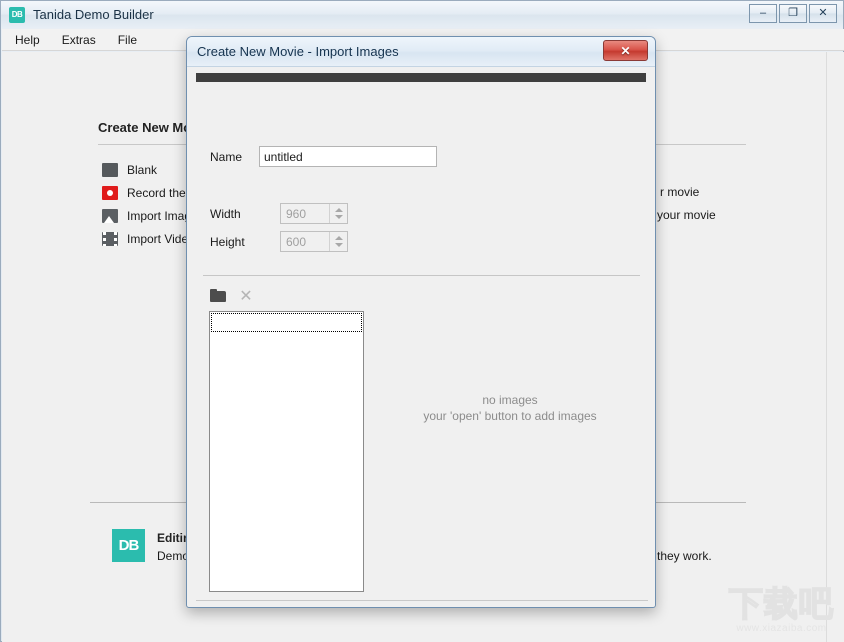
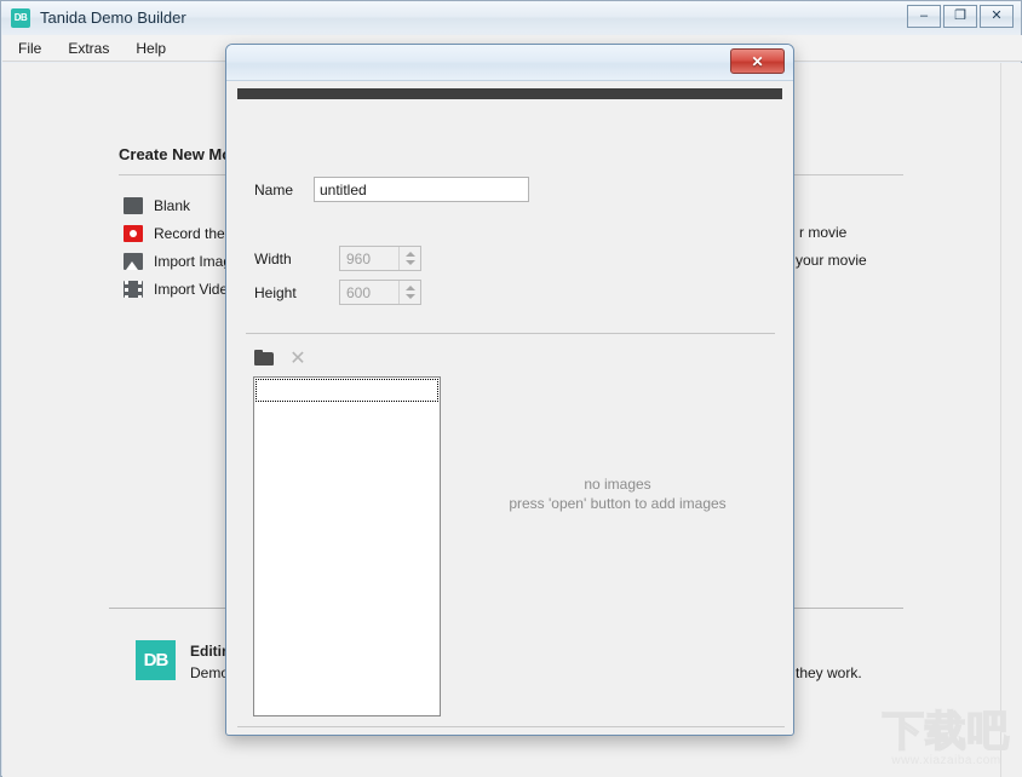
  DB
  Tanida Demo Builder
  –
  ❐
  ✕
- Help
+ File
  Extras
- File
+ Help
  Create New M
  Blank
  Record the
  Import Ima
  Import Vide
  r movie
  your movie
  DB
  Editi
  they work.
- Create New Movie - Import Images
  ✕
  Name
  untitled
  Width
  960
  Height
  600
  ✕
  no images
- your 'open' button to add images
+ press 'open' button to add images
